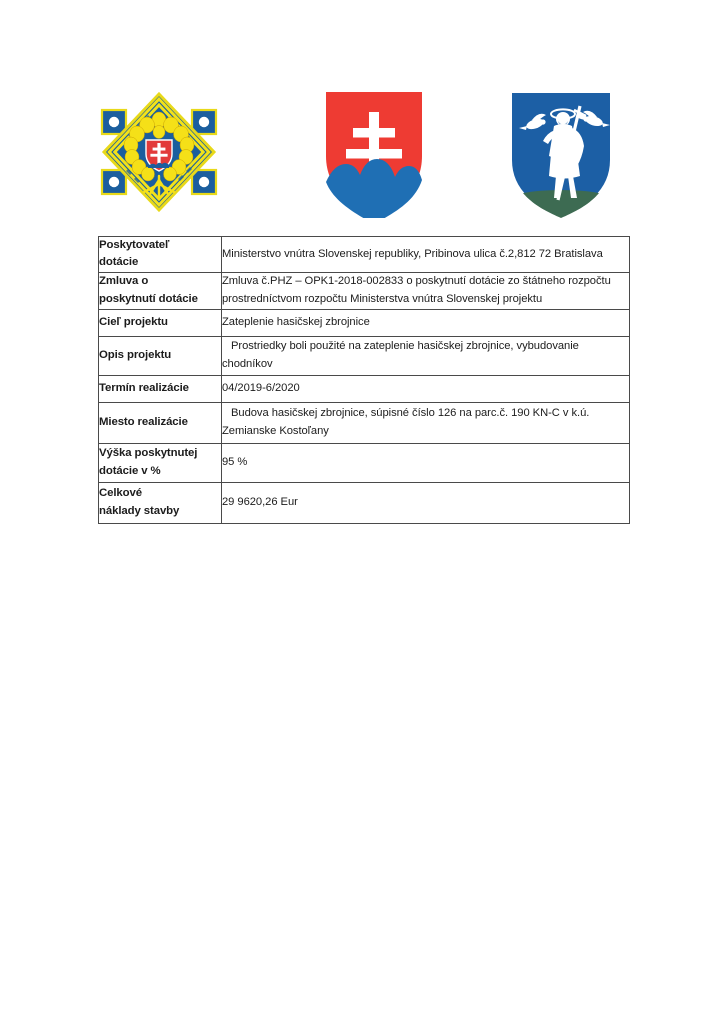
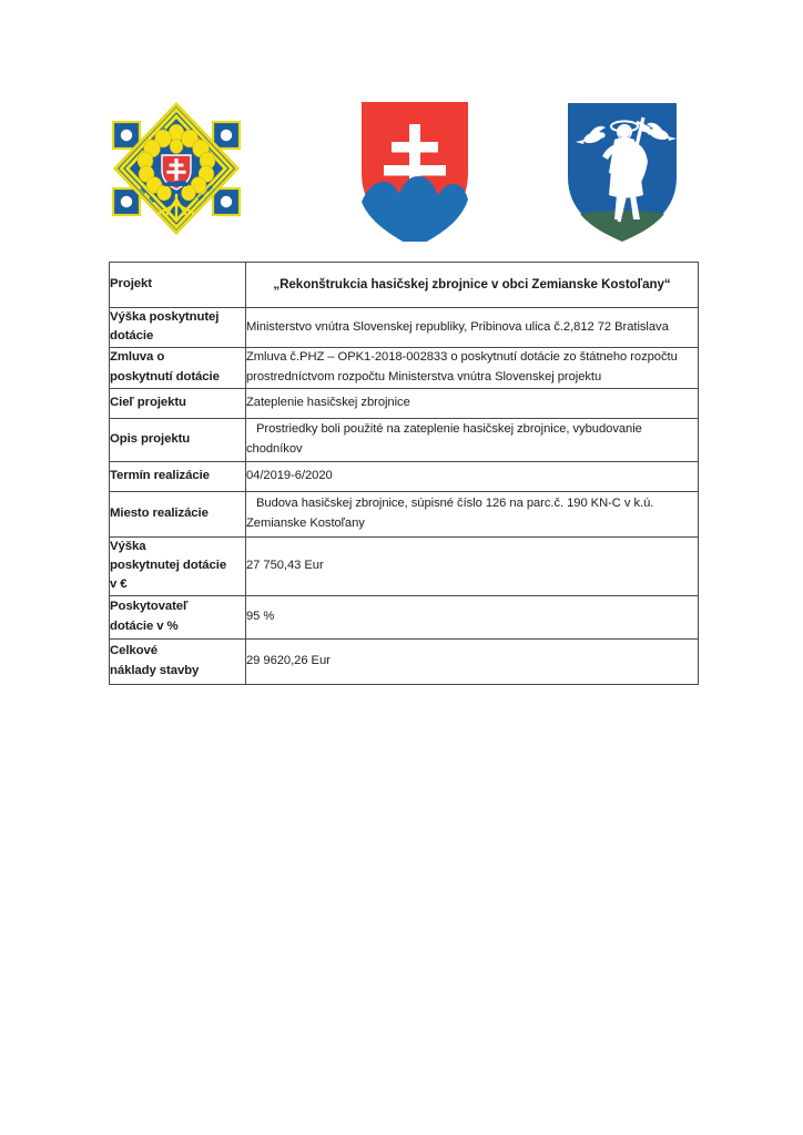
+ Projekt	„Rekonštrukcia hasičskej zbrojnice v obci Zemianske Kostoľany“
- Poskytovateľ dotácie	Ministerstvo vnútra Slovenskej republiky, Pribinova ulica č.2,812 72 Bratislava
+ Výška poskytnutej dotácie	Ministerstvo vnútra Slovenskej republiky, Pribinova ulica č.2,812 72 Bratislava
  Zmluva o poskytnutí dotácie	Zmluva č.PHZ – OPK1-2018-002833 o poskytnutí dotácie zo štátneho rozpočtu prostredníctvom rozpočtu Ministerstva vnútra Slovenskej projektu
  Cieľ projektu	Zateplenie hasičskej zbrojnice
  Opis projektu	Prostriedky boli použité na zateplenie hasičskej zbrojnice, vybudovanie chodníkov
  Termín realizácie	04/2019-6/2020
  Miesto realizácie	Budova hasičskej zbrojnice, súpisné číslo 126 na parc.č. 190 KN-C v k.ú. Zemianske Kostoľany
+ Výška poskytnutej dotácie v €	27 750,43 Eur
- Výška poskytnutej dotácie v %	95 %
+ Poskytovateľ dotácie v %	95 %
  Celkové náklady stavby	29 9620,26 Eur
